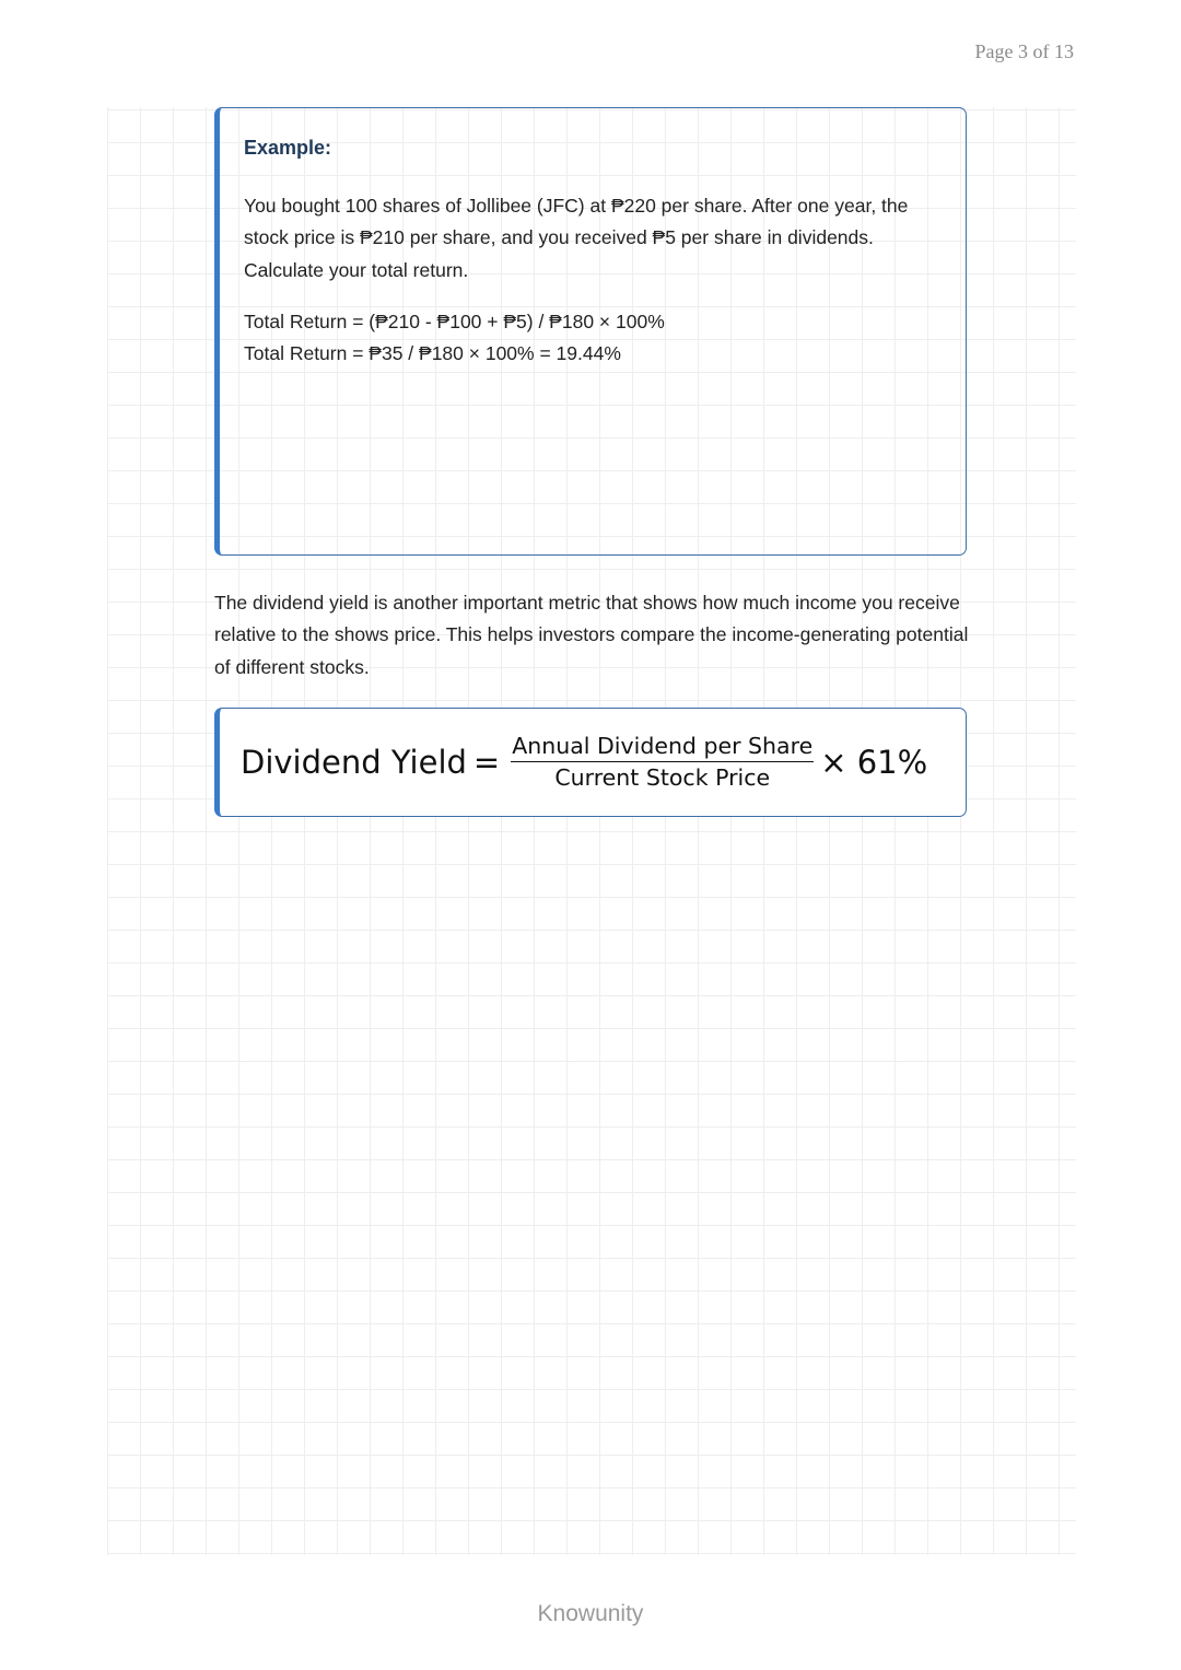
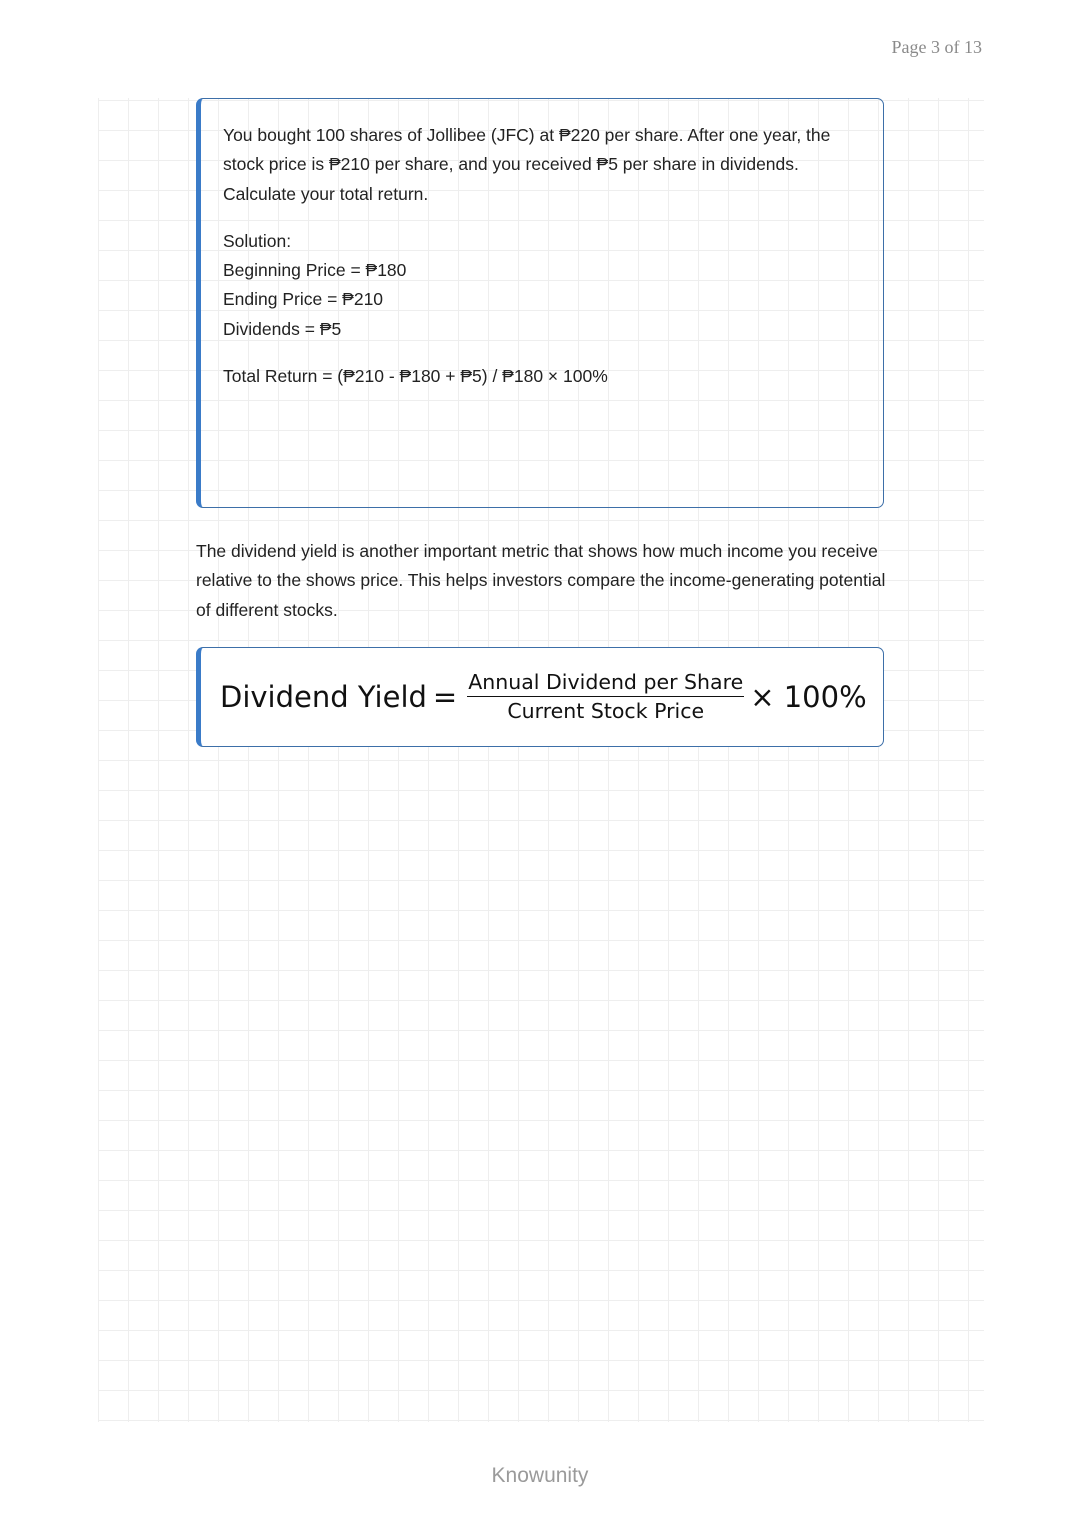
  Page 3 of 13
- Example:
  You bought 100 shares of Jollibee (JFC) at ₱220 per share. After one year, the
  stock price is ₱210 per share, and you received ₱5 per share in dividends.
  Calculate your total return.
+ Solution:
+ Beginning Price = ₱180
+ Ending Price = ₱210
+ Dividends = ₱5
- Total Return = (₱210 - ₱100 + ₱5) / ₱180 × 100%
+ Total Return = (₱210 - ₱180 + ₱5) / ₱180 × 100%
- Total Return = ₱35 / ₱180 × 100% = 19.44%
  The dividend yield is another important metric that shows how much income you receive relative to the shows price. This helps investors compare the income-generating potential of different stocks.
  Dividend Yield
  =
  Annual Dividend per Share
  Current Stock Price
- × 61%
+ × 100%
  Knowunity
